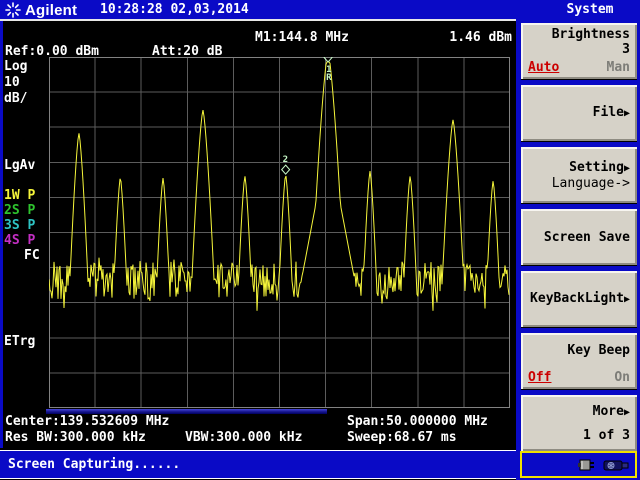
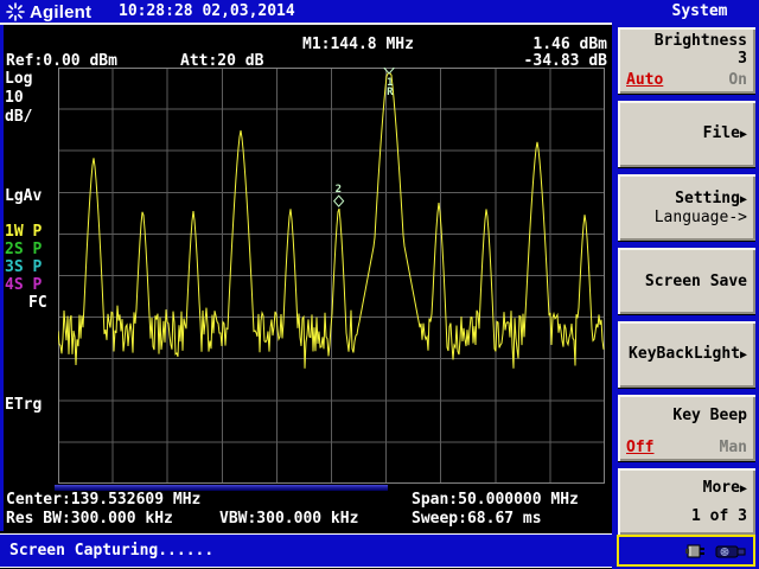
  Agilent
  10:28:28 02,03,2014
  System
  M1:144.8 MHz
  1.46 dBm
  Ref:0.00 dBm
  Att:20 dB
+ -34.83 dB
  Log
  10
  dB/
  LgAv
  1W P
  2S P
  3S P
  4S P
  FC
  ETrg
  1
  R
  2
  Center:139.532609 MHz
  Span:50.000000 MHz
  Res BW:300.000 kHz
  VBW:300.000 kHz
  Sweep:68.67 ms
  Brightness
  3
  Auto
- Man
+ On
  File▶
  Setting▶
  Language->
  Screen Save
  KeyBackLight▶
  Key Beep
  Off
- On
+ Man
  More▶
  1 of 3
  Screen Capturing......
